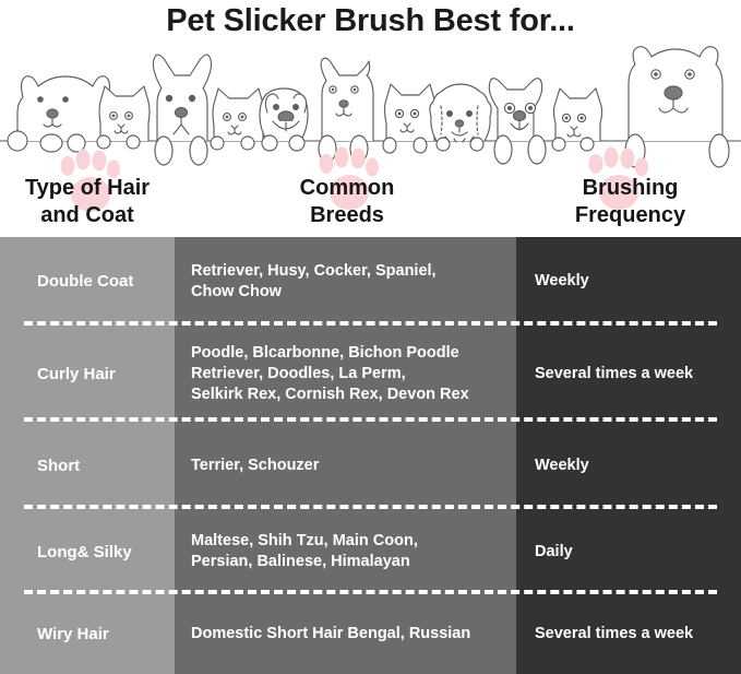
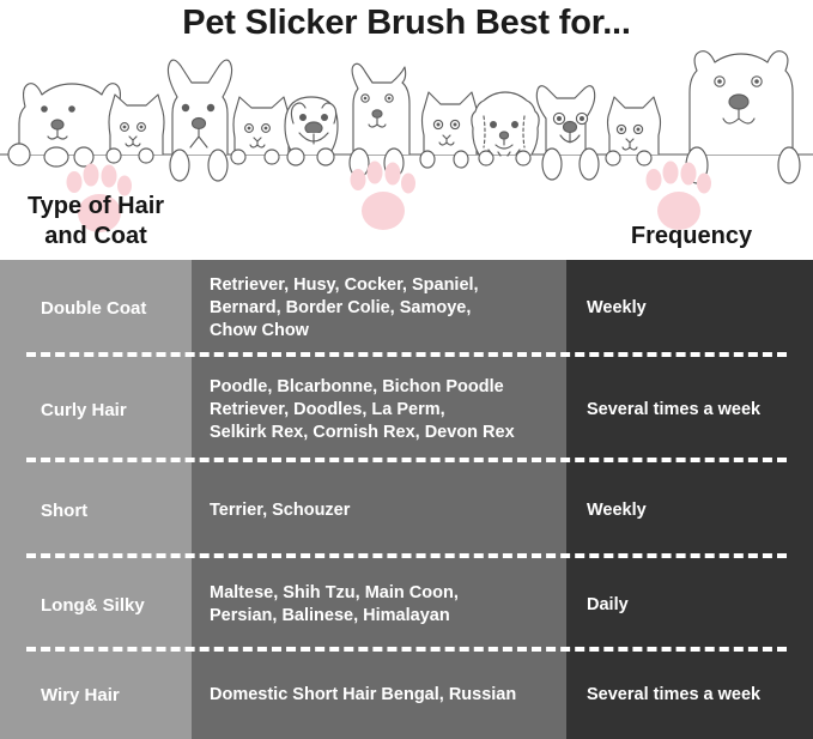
  Pet Slicker Brush Best for...
  Type of Hair
  and Coat
- Common
- Breeds
- Brushing
  Frequency
  Double Coat
  Retriever, Husy, Cocker, Spaniel,
+ Bernard, Border Colie, Samoye,
  Chow Chow
  Weekly
  Curly Hair
  Poodle, Blcarbonne, Bichon Poodle
  Retriever, Doodles, La Perm,
  Selkirk Rex, Cornish Rex, Devon Rex
  Several times a week
  Short
  Terrier, Schouzer
  Weekly
  Long& Silky
  Maltese, Shih Tzu, Main Coon,
  Persian, Balinese, Himalayan
  Daily
  Wiry Hair
  Domestic Short Hair Bengal, Russian
  Several times a week
